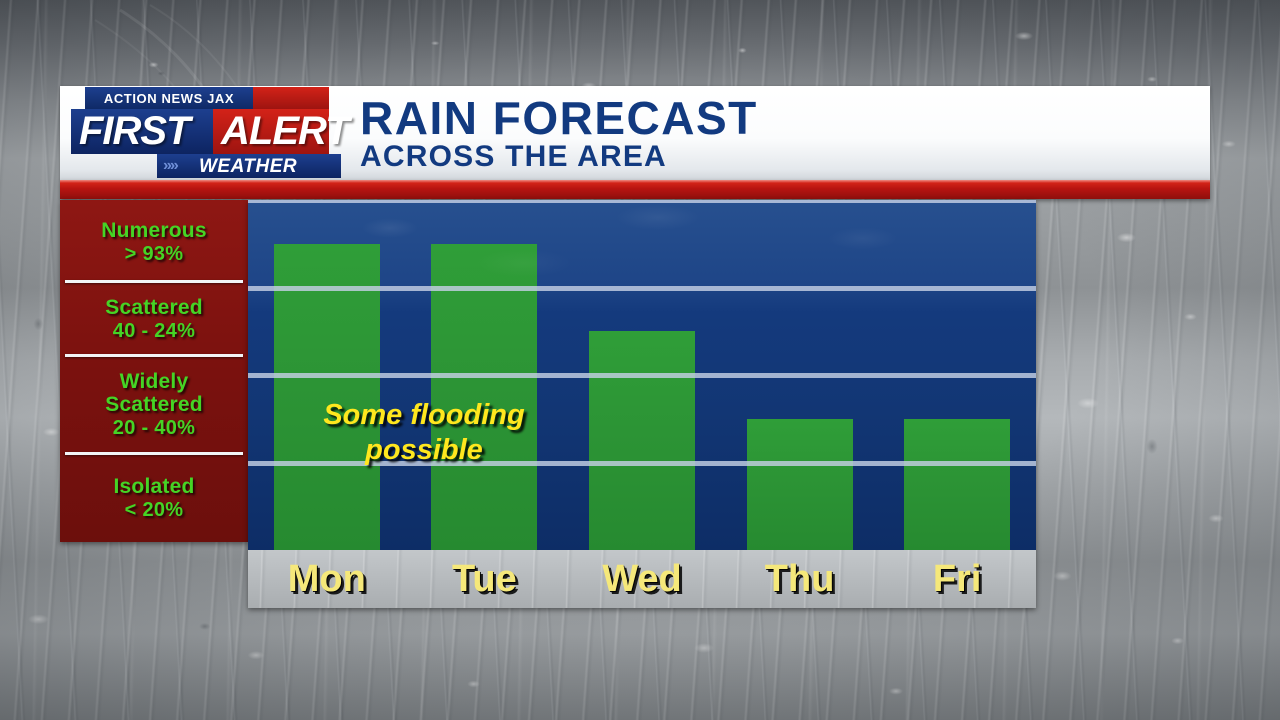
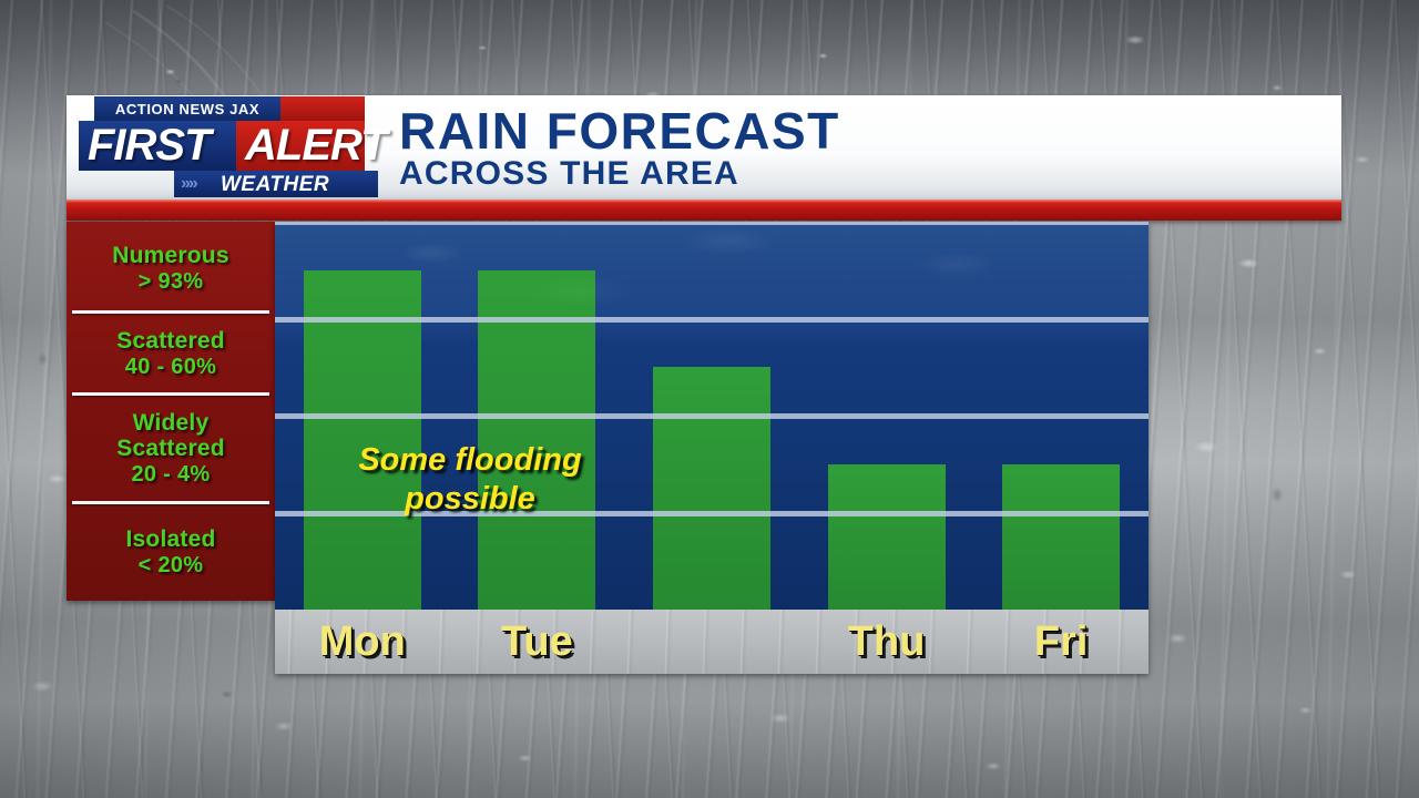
  ACTION NEWS JAX
  FIRST
  ALERT
  »»
  WEATHER
  RAIN FORECAST
  ACROSS THE AREA
  Numerous
  > 93%
  Scattered
- 40 - 24%
+ 40 - 60%
  Widely
  Scattered
- 20 - 40%
+ 20 - 4%
  Isolated
  < 20%
  Some flooding
  possible
  Mon
  Tue
- Wed
  Thu
  Fri
